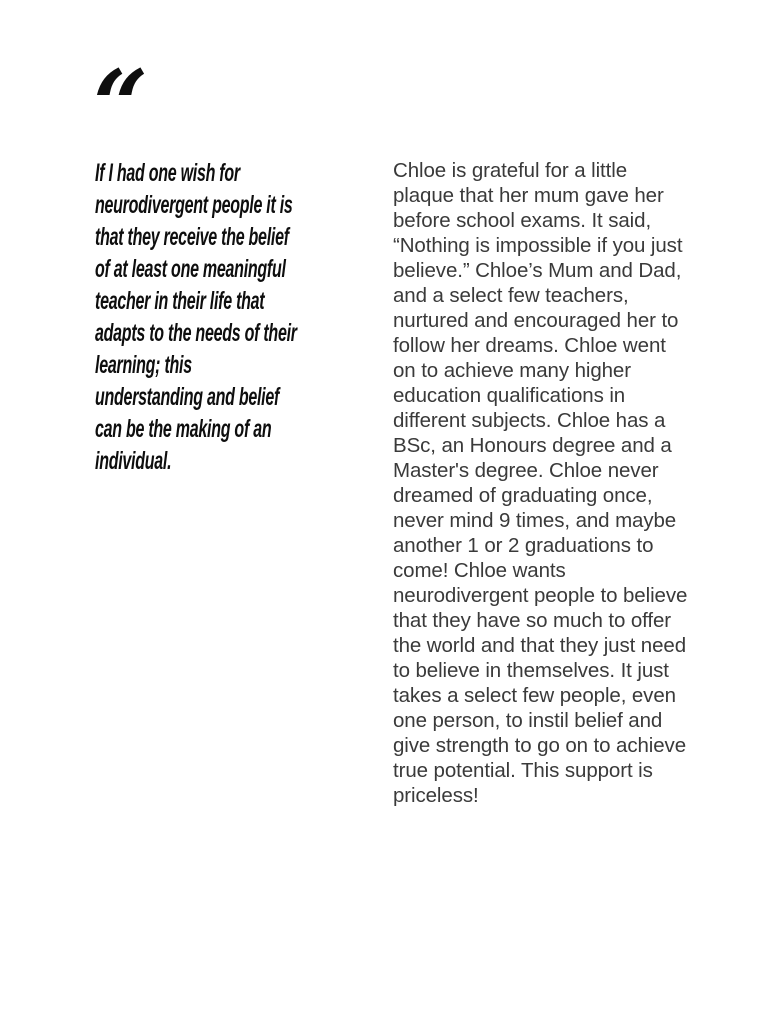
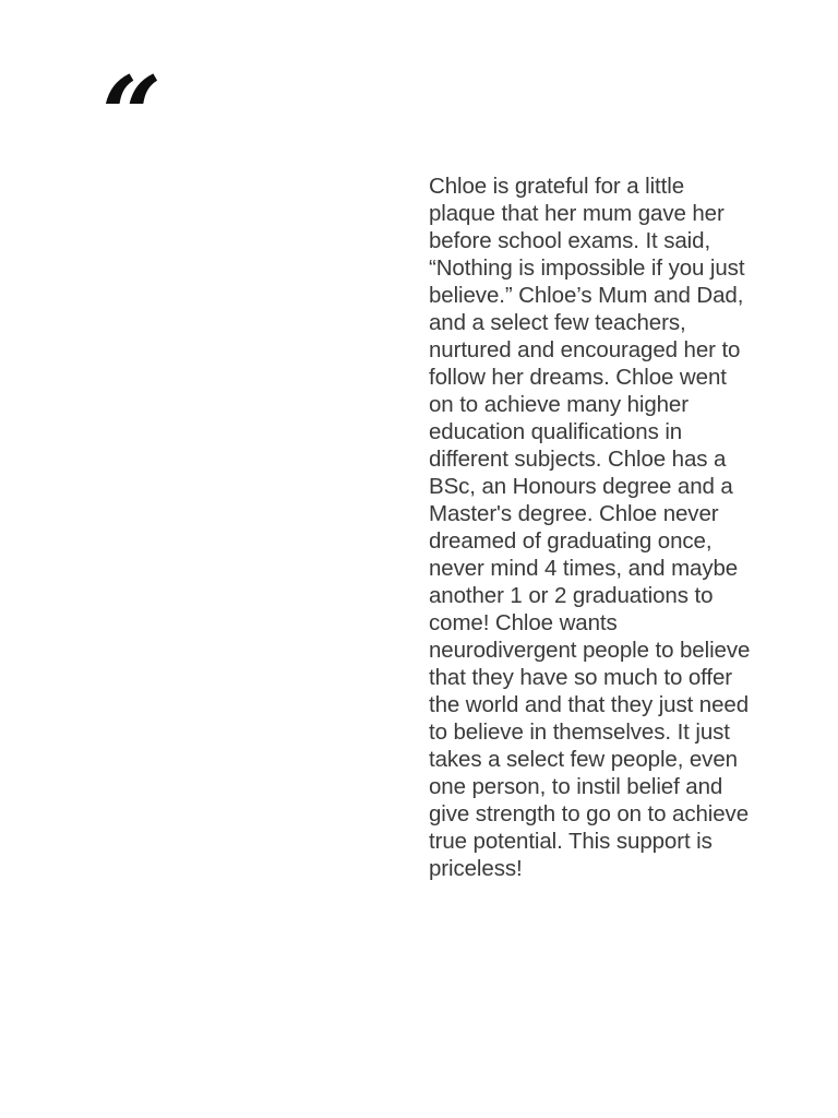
  “
- If I had one wish for
- neurodivergent people it is
- that they receive the belief
- of at least one meaningful
- teacher in their life that
- adapts to the needs of their
- learning; this
- understanding and belief
- can be the making of an
- individual.
- Chloe is grateful for a little plaque that her mum gave her before school exams. It said, “Nothing is impossible if you just believe.” Chloe’s Mum and Dad, and a select few teachers, nurtured and encouraged her to follow her dreams. Chloe went on to achieve many higher education qualifications in different subjects. Chloe has a BSc, an Honours degree and a Master's degree. Chloe never dreamed of graduating once, never mind 9 times, and maybe another 1 or 2 graduations to come! Chloe wants neurodivergent people to believe that they have so much to offer the world and that they just need to believe in themselves. It just takes a select few people, even one person, to instil belief and give strength to go on to achieve true potential. This support is priceless!
+ Chloe is grateful for a little plaque that her mum gave her before school exams. It said, “Nothing is impossible if you just believe.” Chloe’s Mum and Dad, and a select few teachers, nurtured and encouraged her to follow her dreams. Chloe went on to achieve many higher education qualifications in different subjects. Chloe has a BSc, an Honours degree and a Master's degree. Chloe never dreamed of graduating once, never mind 4 times, and maybe another 1 or 2 graduations to come! Chloe wants neurodivergent people to believe that they have so much to offer the world and that they just need to believe in themselves. It just takes a select few people, even one person, to instil belief and give strength to go on to achieve true potential. This support is priceless!
